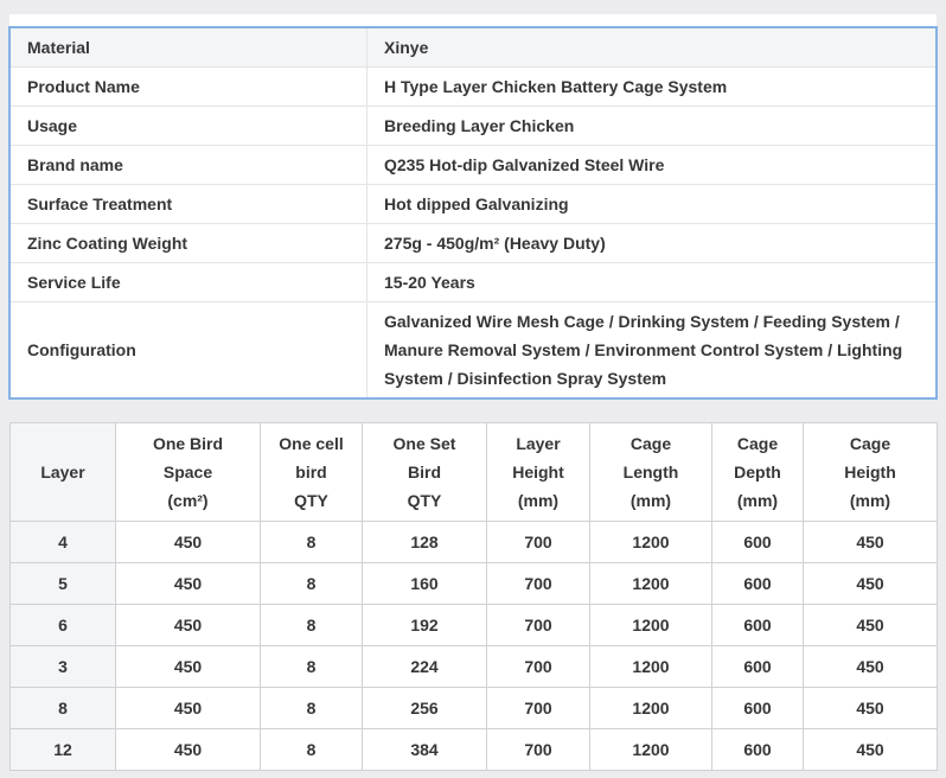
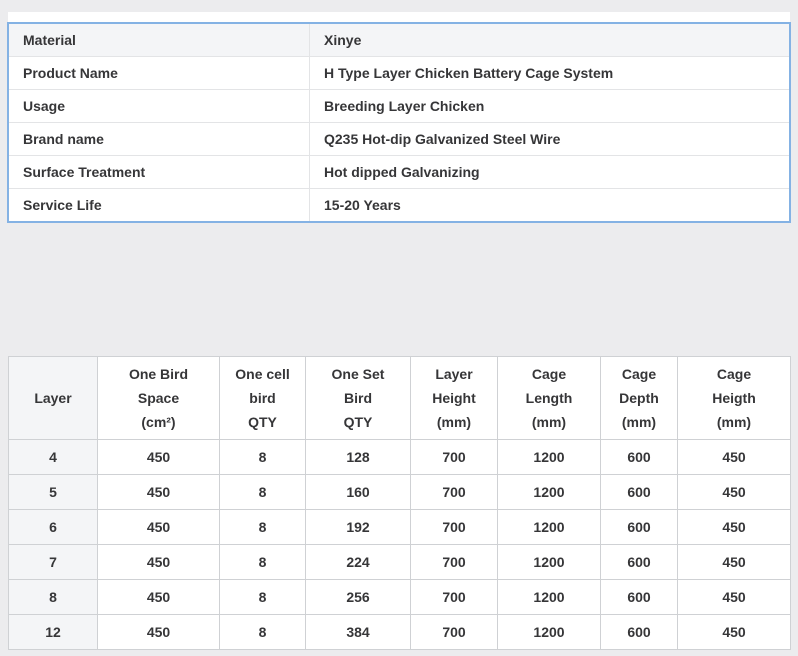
  Material	Xinye
  Product Name	H Type Layer Chicken Battery Cage System
  Usage	Breeding Layer Chicken
  Brand name	Q235 Hot-dip Galvanized Steel Wire
  Surface Treatment	Hot dipped Galvanizing
- Zinc Coating Weight	275g - 450g/m² (Heavy Duty)
  Service Life	15-20 Years
- Configuration	Galvanized Wire Mesh Cage / Drinking System / Feeding System / Manure Removal System / Environment Control System / Lighting System / Disinfection Spray System
  Layer	One Bird Space (cm²)	One cell bird QTY	One Set Bird QTY	Layer Height (mm)	Cage Length (mm)	Cage Depth (mm)	Cage Heigth (mm)
  4	450	8	128	700	1200	600	450
  5	450	8	160	700	1200	600	450
  6	450	8	192	700	1200	600	450
- 3	450	8	224	700	1200	600	450
+ 7	450	8	224	700	1200	600	450
  8	450	8	256	700	1200	600	450
  12	450	8	384	700	1200	600	450
